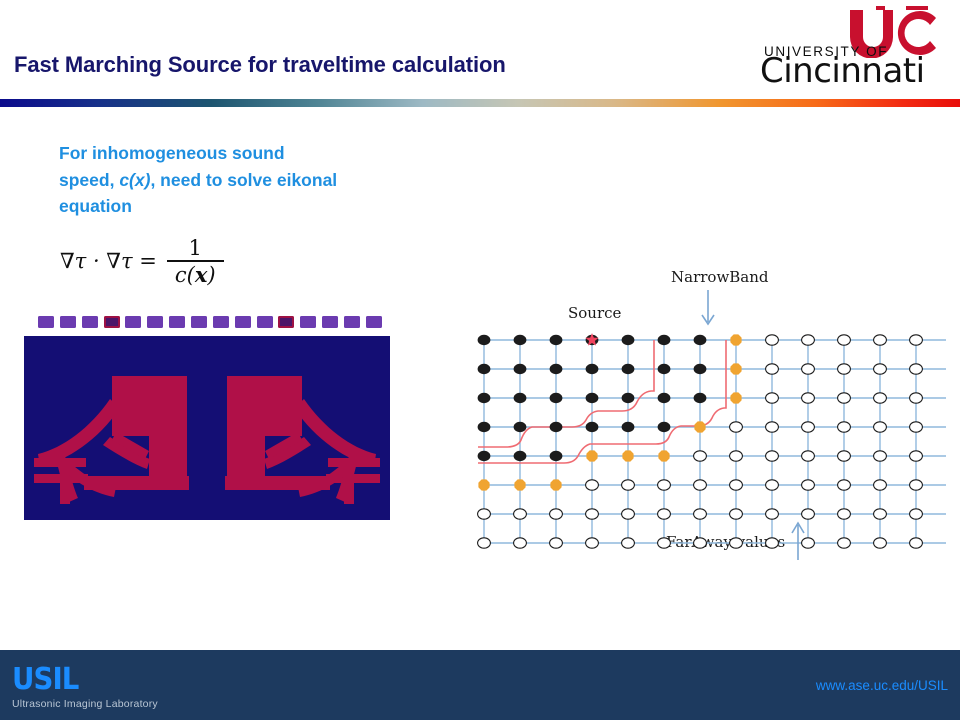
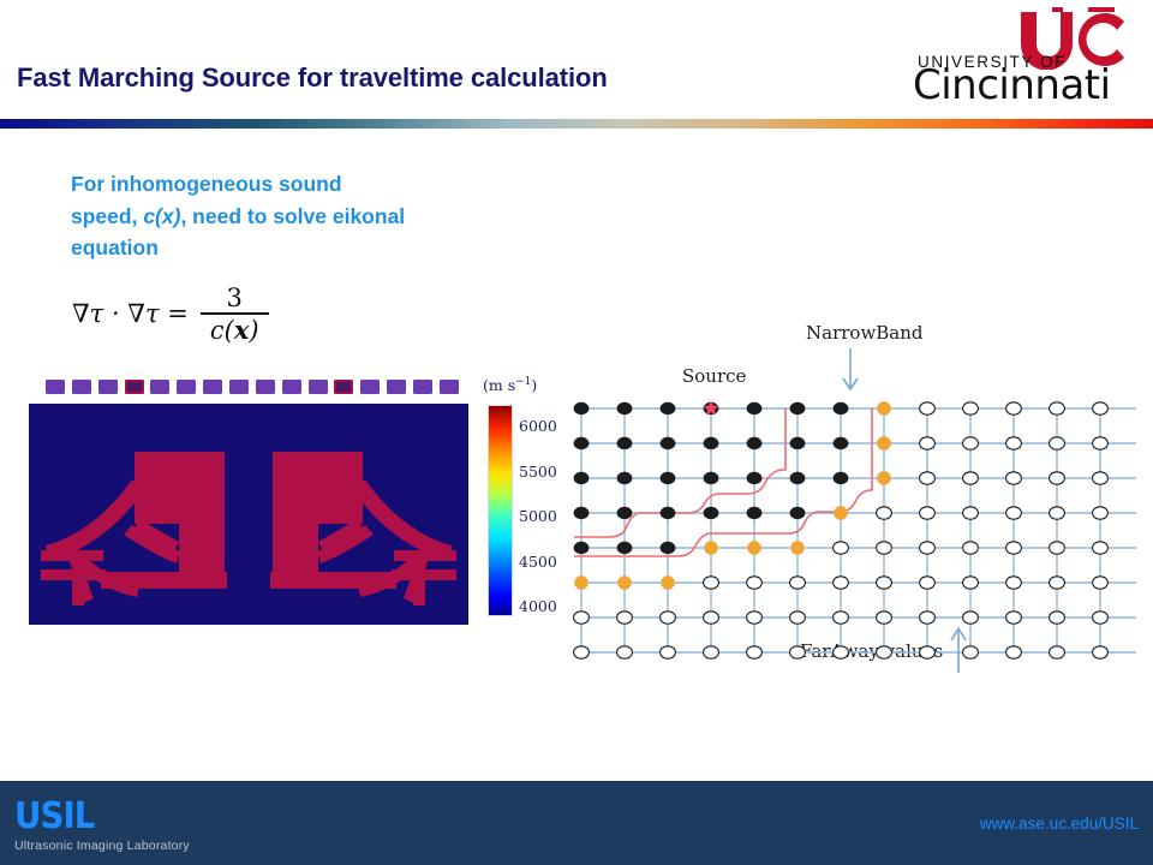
  Fast Marching Source for traveltime calculation
  UNIVERSITY OF
  Cincinnati
  For inhomogeneous sound speed, c(x), need to solve eikonal equation
  ∇τ · ∇τ =
- 1
+ 3
  c(x)
+ (m s−1)
+ 6000
+ 5500
+ 5000
+ 4500
+ 4000
  NarrowBand
  Source
  USIL
  Ultrasonic Imaging Laboratory
  www.ase.uc.edu/USIL
